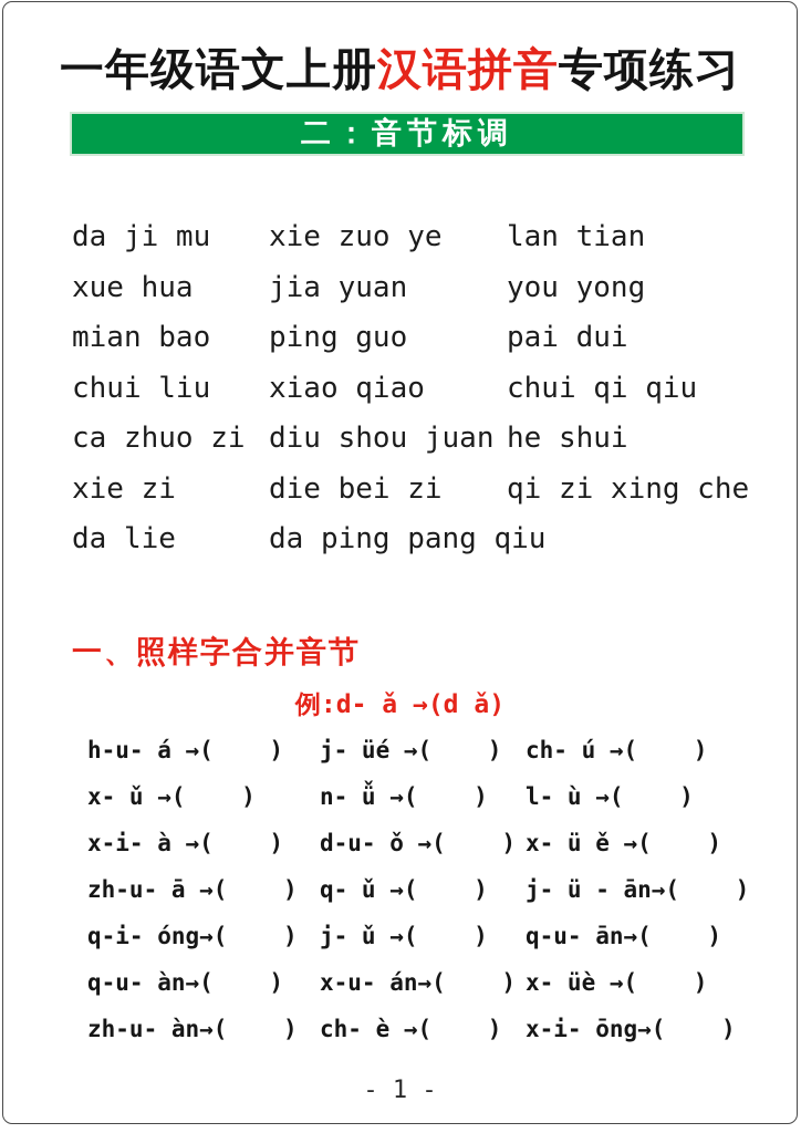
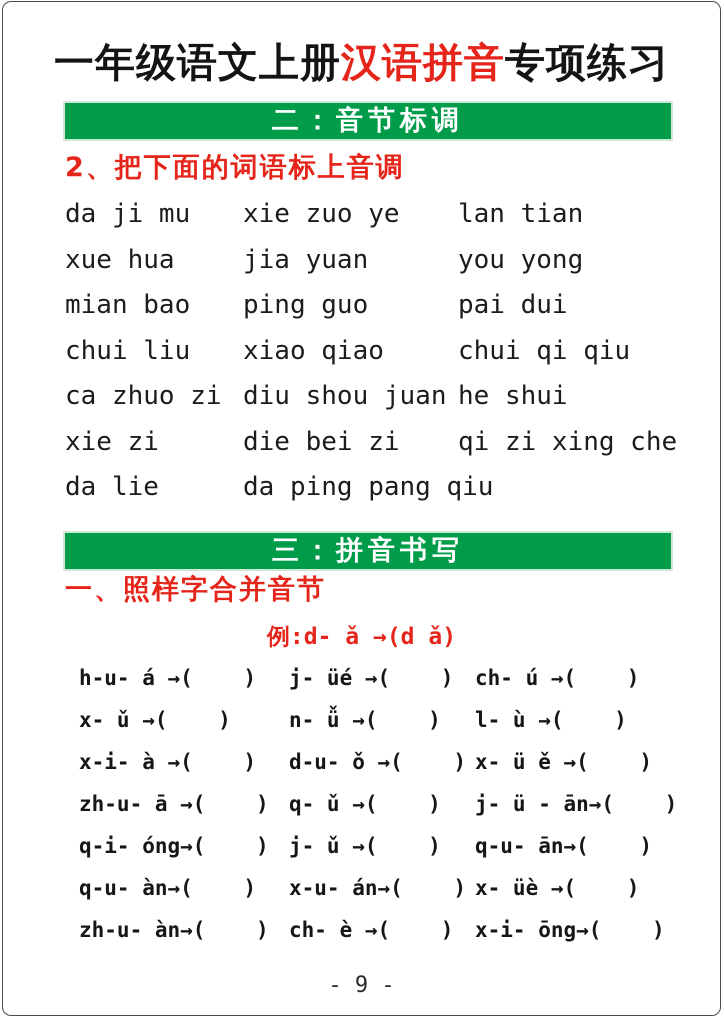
  一年级语文上册汉语拼音专项练习
  二：音节标调
+ 2、把下面的词语标上音调
  da ji mu
  xie zuo ye
  lan tian
  xue hua
  jia yuan
  you yong
  mian bao
  ping guo
  pai dui
  chui liu
  xiao qiao
  chui qi qiu
  ca zhuo zi
  diu shou juan
  he shui
  xie zi
  die bei zi
  qi zi xing che
  da lie
  da ping pang q
+ 三：拼音书写
  一、照样字合并音节
  例:d- ǎ →(d ǎ)
  h-u- á →( )
  j- üé →( )
  ch- ú →( )
  x- ǔ →( )
  n- ǚ →( )
  l- ù →( )
  x-i- à →( )
  d-u- ǒ →( )
  x- ü ě →( )
  zh-u- ā →( )
  q- ǔ →( )
  j- ü - ān→( )
  q-i- óng→( )
  j- ǔ →( )
  q-u- ān→( )
  q-u- àn→( )
  x-u- án→( )
  x- üè →( )
  zh-u- àn→( )
  ch- è →( )
  x-i- ōng→( )
- - 1 -
+ - 9 -
